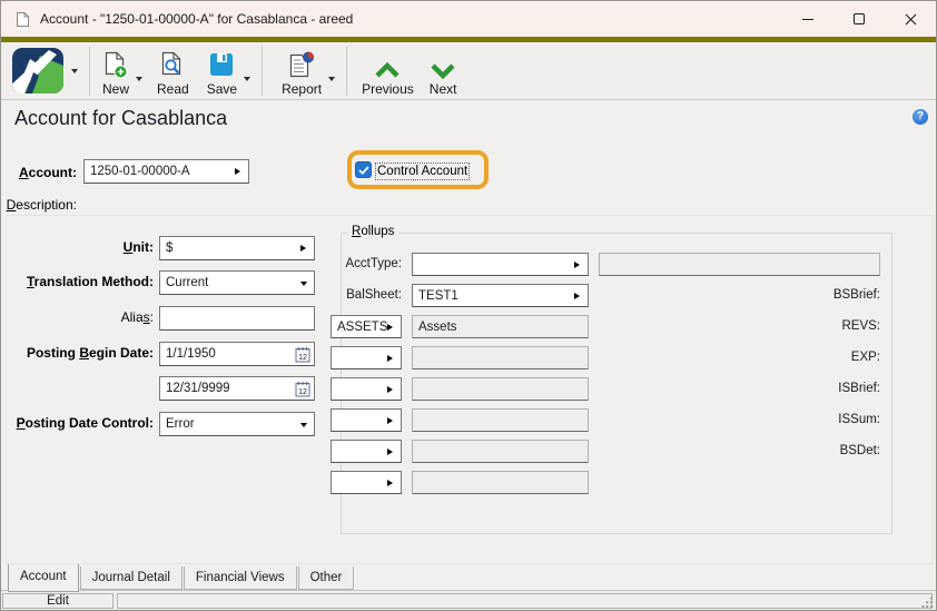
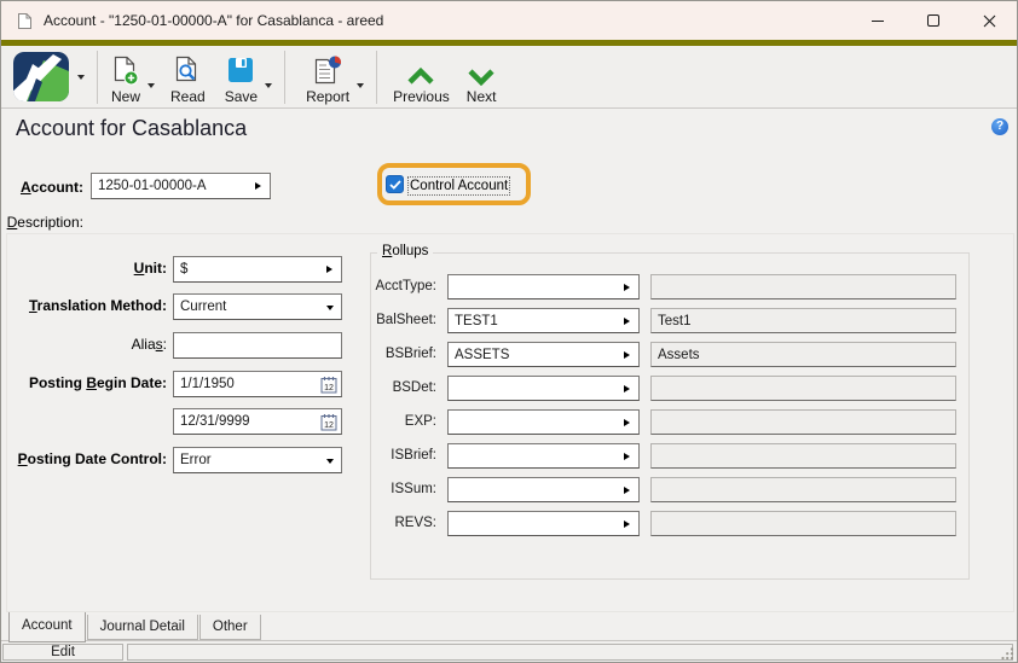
  Account - "1250-01-00000-A" for Casablanca - areed
  New
  Read
  Save
  Report
  Previous
  Next
  Account for Casablanca
  ?
  Account:
  1250-01-00000-A
  Control Account
  Description:
  Unit:
  $
  Translation Method:
  Current
  Alias:
  Posting Begin Date:
  1/1/1950
  12/31/9999
  Posting Date Control:
  Error
  Rollups
  AcctType:
  BalSheet:
  TEST1
+ Test1
  BSBrief:
  ASSETS
  Assets
- REVS:
+ BSDet:
  EXP:
  ISBrief:
  ISSum:
- BSDet:
+ REVS:
  Account
  Journal Detail
- Financial Views
  Other
  Edit
